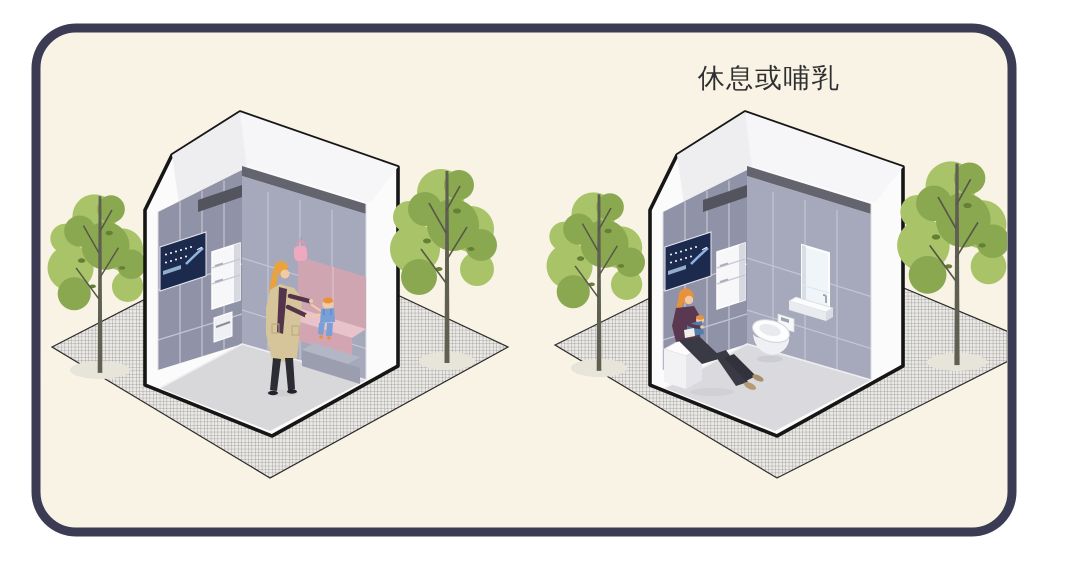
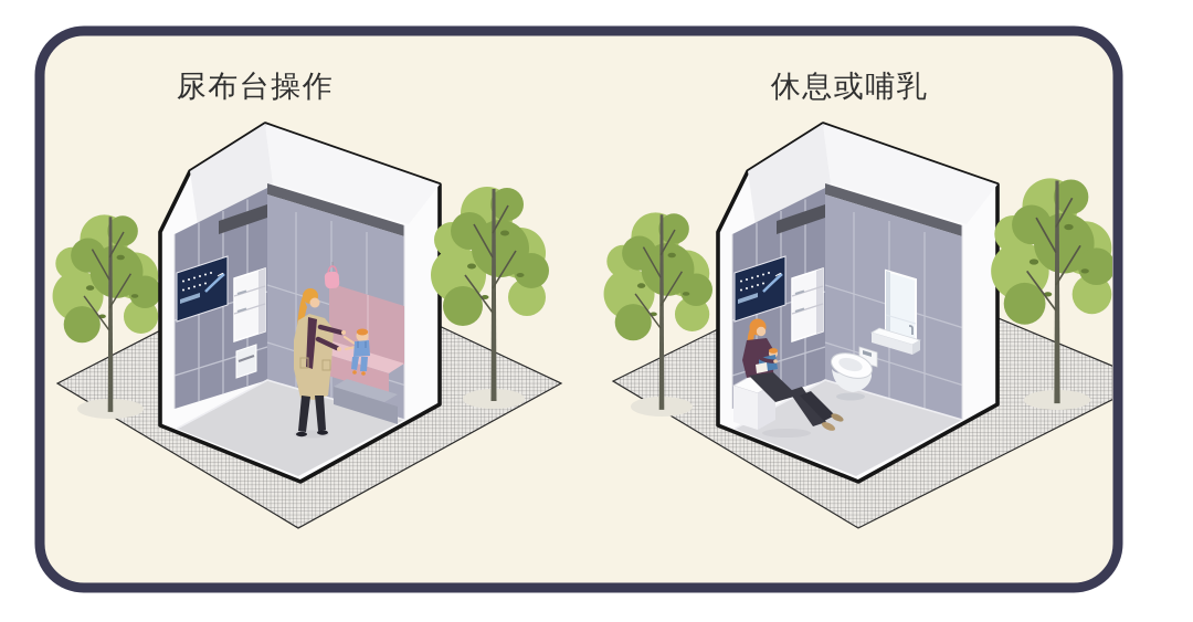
+ 尿布台操作
  休息或哺乳
